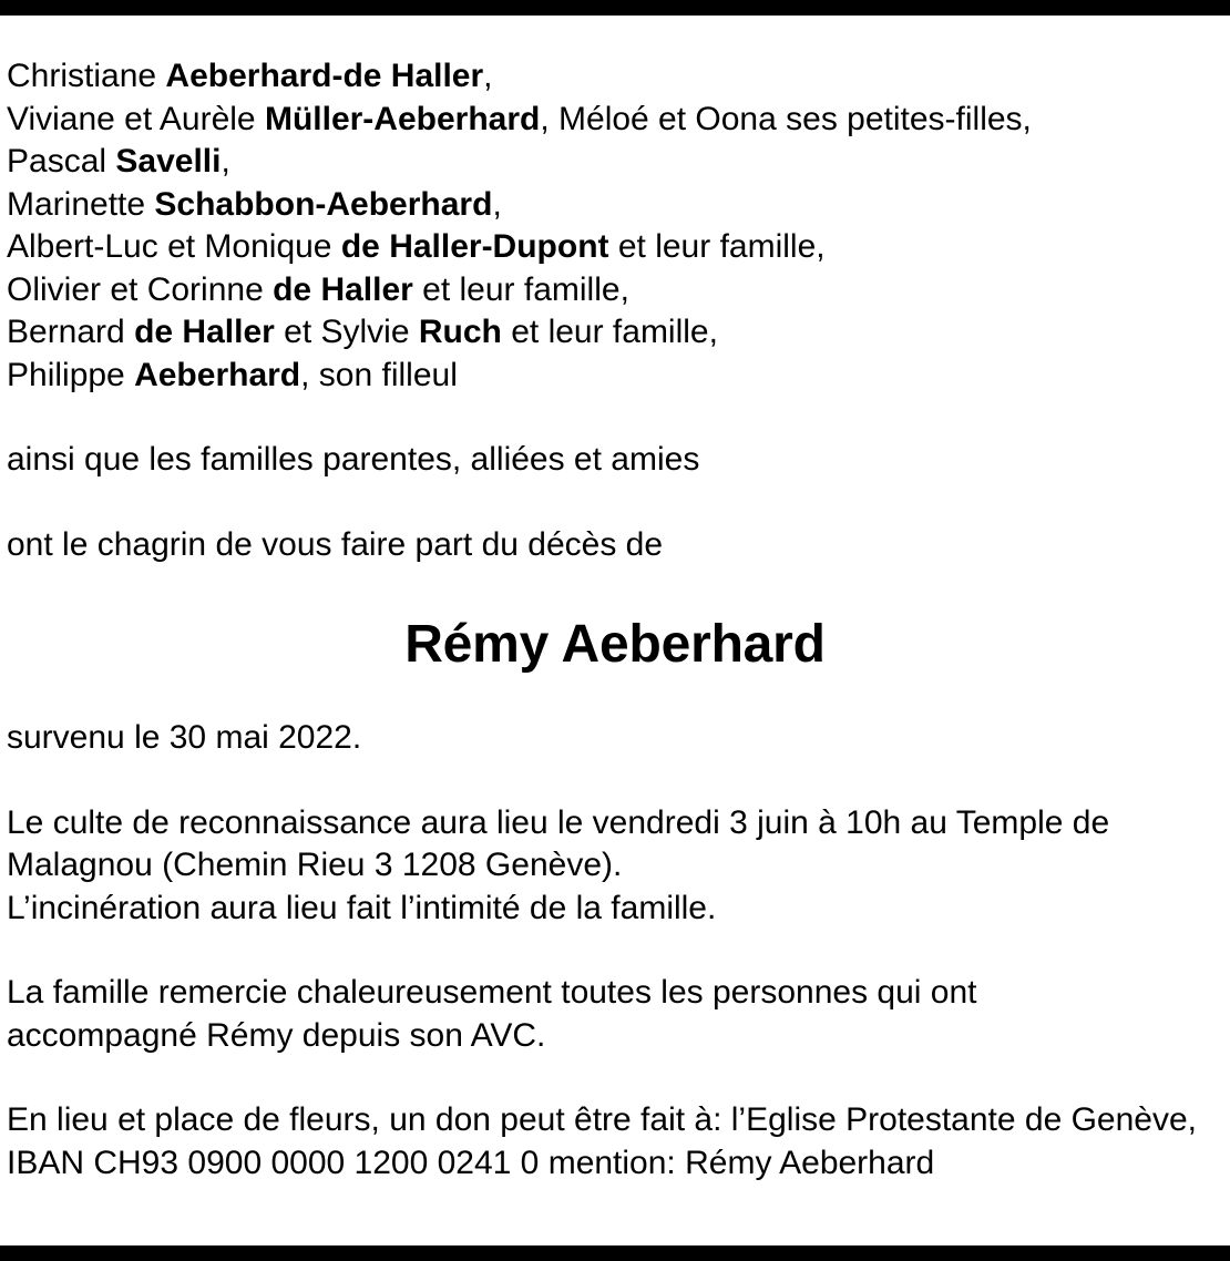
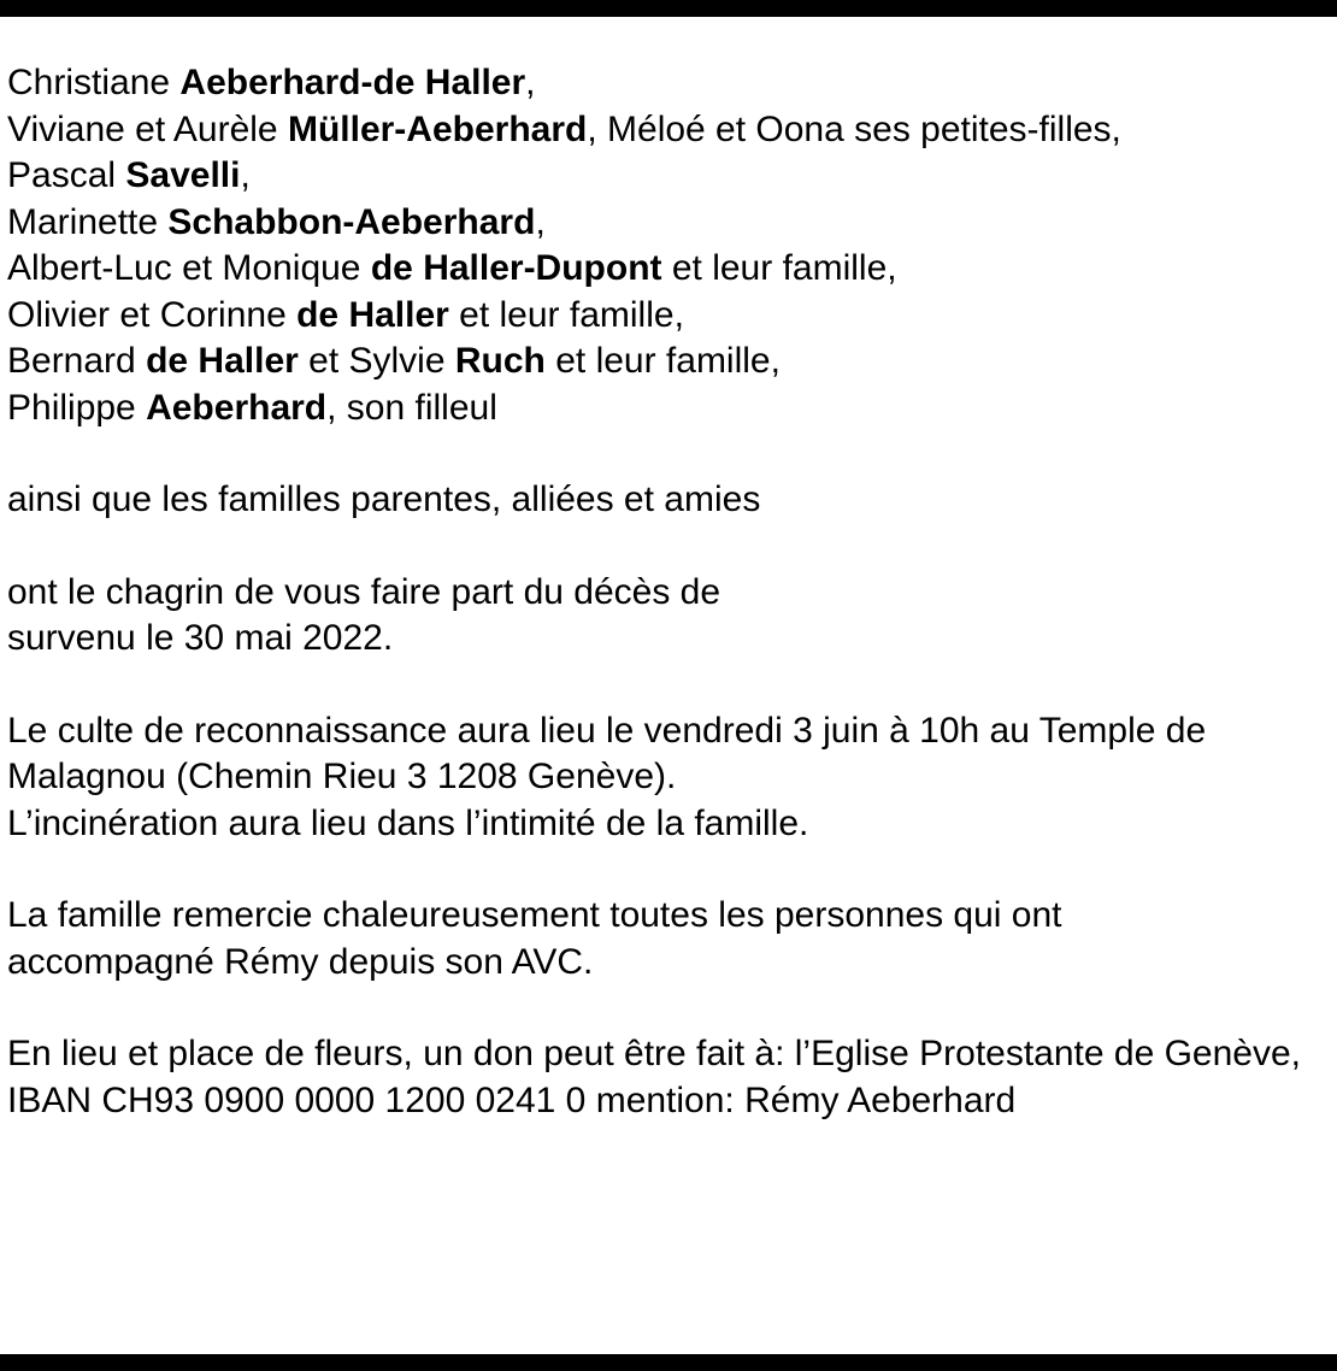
  Christiane Aeberhard-de Haller,
  Viviane et Aurèle Müller-Aeberhard, Méloé et Oona ses petites-filles,
  Pascal Savelli,
  Marinette Schabbon-Aeberhard,
  Albert-Luc et Monique de Haller-Dupont et leur famille,
  Olivier et Corinne de Haller et leur famille,
  Bernard de Haller et Sylvie Ruch et leur famille,
  Philippe Aeberhard, son filleul
  ainsi que les familles parentes, alliées et amies
  ont le chagrin de vous faire part du décès de
- Rémy Aeberhard
  survenu le 30 mai 2022.
  Le culte de reconnaissance aura lieu le vendredi 3 juin à 10h au Temple de
  Malagnou (Chemin Rieu 3 1208 Genève).
- L’incinération aura lieu fait l’intimité de la famille.
+ L’incinération aura lieu dans l’intimité de la famille.
  La famille remercie chaleureusement toutes les personnes qui ont
  accompagné Rémy depuis son AVC.
  En lieu et place de fleurs, un don peut être fait à: l’Eglise Protestante de Genève,
  IBAN CH93 0900 0000 1200 0241 0 mention: Rémy Aeberhard
